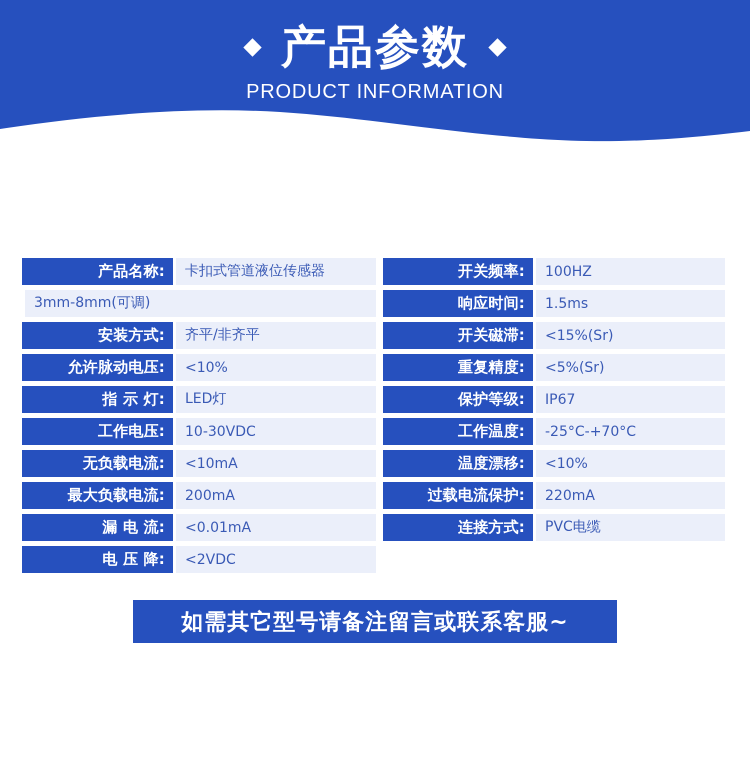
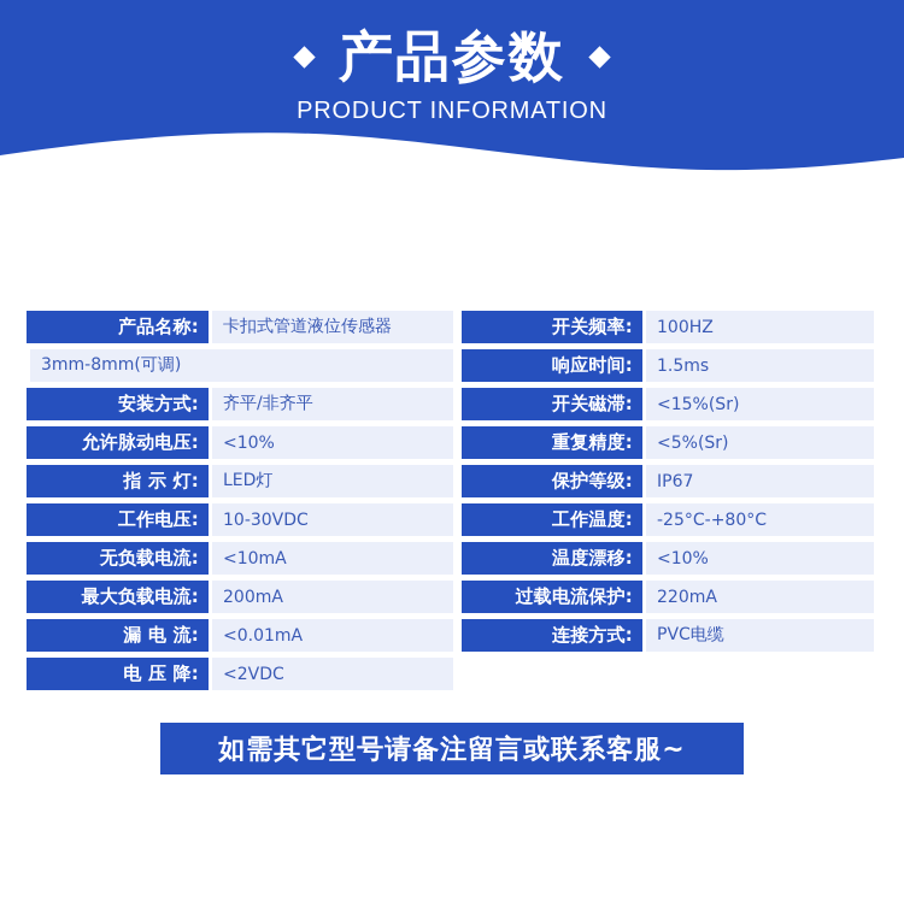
  产品参数
  PRODUCT INFORMATION
  产品名称:
  卡扣式管道液位传感器
  3mm-8mm(可调)
  安装方式:
  齐平/非齐平
  允许脉动电压:
  <10%
  指 示 灯:
  LED灯
  工作电压:
  10-30VDC
  无负载电流:
  <10mA
  最大负载电流:
  200mA
  漏 电 流:
  <0.01mA
  电 压 降:
  <2VDC
  开关频率:
  100HZ
  响应时间:
  1.5ms
  开关磁滞:
  <15%(Sr)
  重复精度:
  <5%(Sr)
  保护等级:
  IP67
  工作温度:
- -25°C-+70°C
+ -25°C-+80°C
  温度漂移:
  <10%
  过载电流保护:
  220mA
  连接方式:
  PVC电缆
  如需其它型号请备注留言或联系客服~
